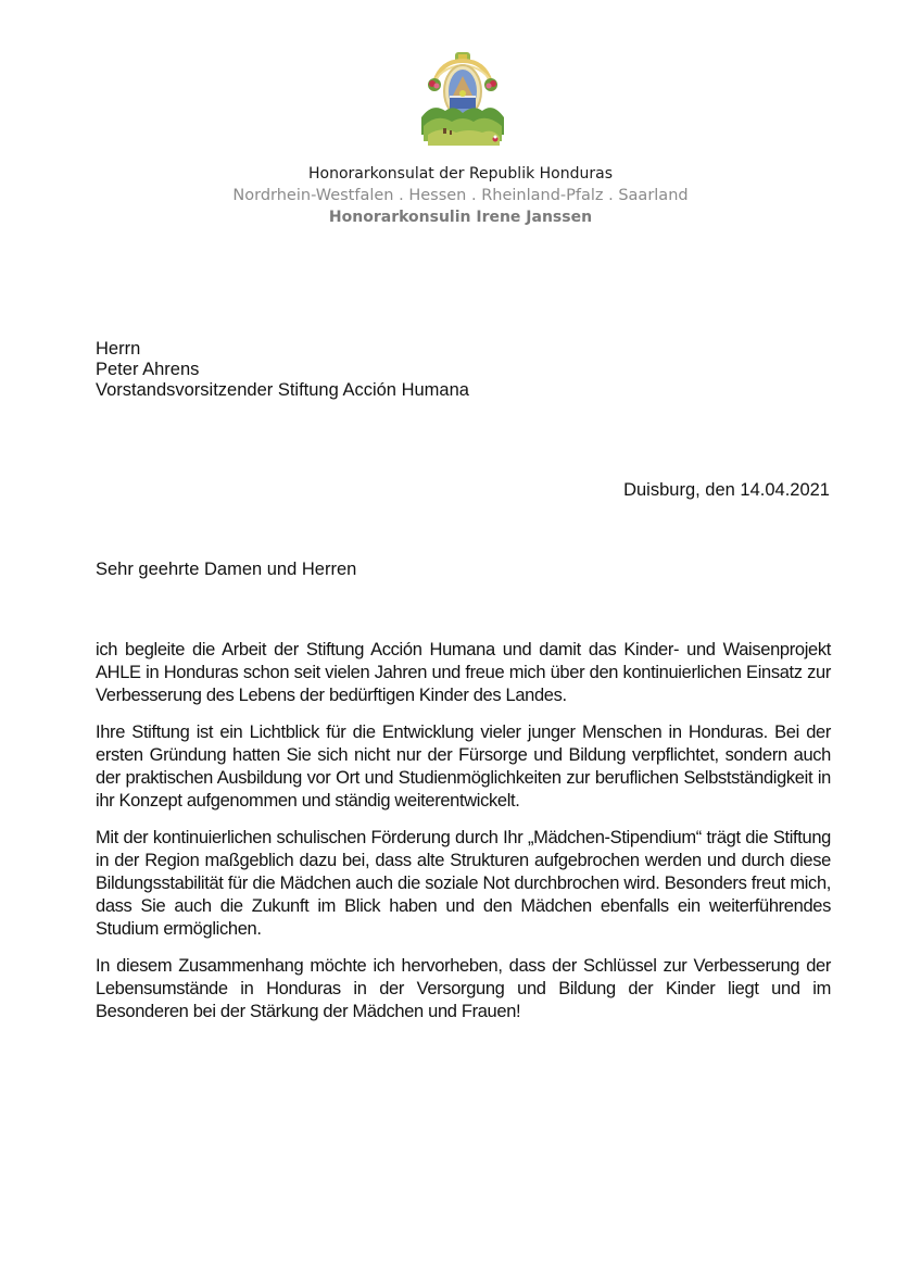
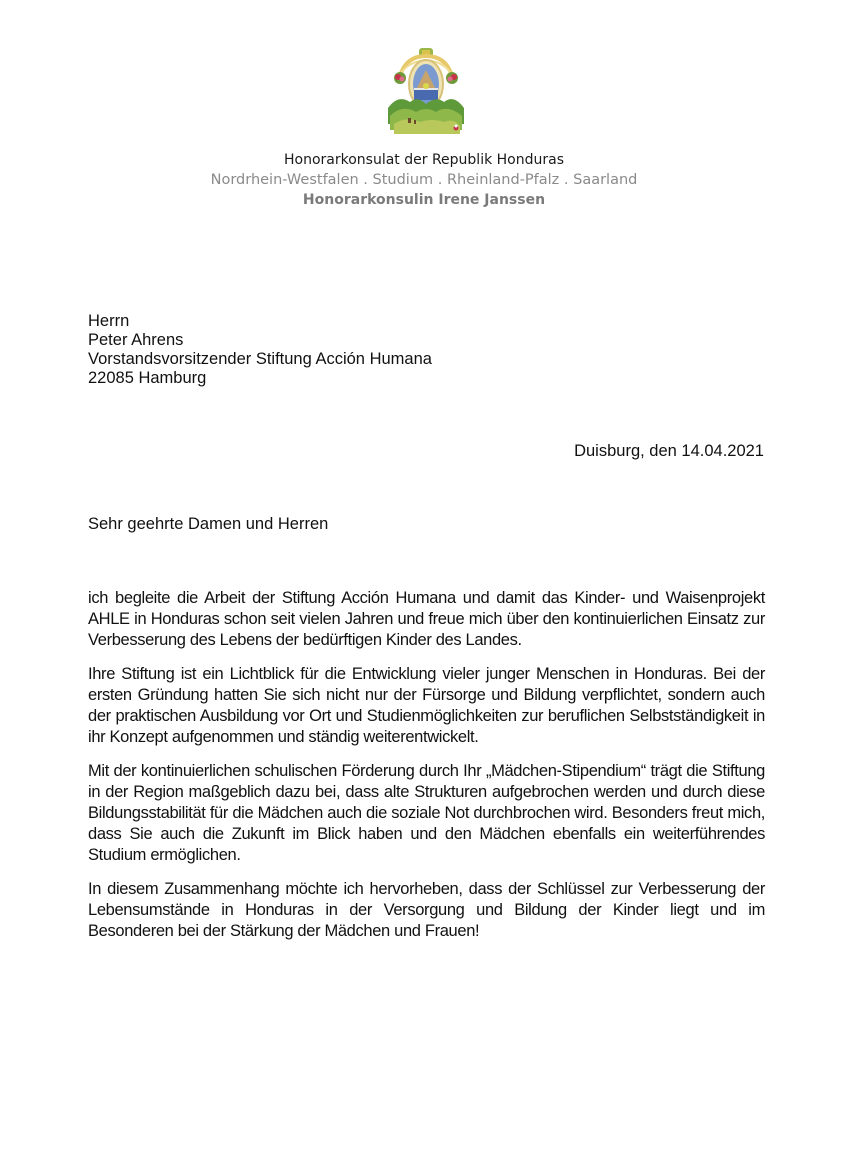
  Honorarkonsulat der Republik Honduras
- Nordrhein-Westfalen . Hessen . Rheinland-Pfalz . Saarland
+ Nordrhein-Westfalen . Studium . Rheinland-Pfalz . Saarland
  Honorarkonsulin Irene Janssen
  Herrn
  Peter Ahrens
  Vorstandsvorsitzender Stiftung Acción Humana
+ 22085 Hamburg
  Duisburg, den 14.04.2021
  Sehr geehrte Damen und Herren
  ich begleite die Arbeit der Stiftung Acción Humana und damit das Kinder- und Waisenprojekt AHLE in Honduras schon seit vielen Jahren und freue mich über den kontinuierlichen Einsatz zur Verbesserung des Lebens der bedürftigen Kinder des Landes.
  Ihre Stiftung ist ein Lichtblick für die Entwicklung vieler junger Menschen in Honduras. Bei der ersten Gründung hatten Sie sich nicht nur der Fürsorge und Bildung verpflichtet, sondern auch der praktischen Ausbildung vor Ort und Studienmöglichkeiten zur beruflichen Selbstständigkeit in ihr Konzept aufgenommen und ständig weiterentwickelt.
  Mit der kontinuierlichen schulischen Förderung durch Ihr „Mädchen-Stipendium“ trägt die Stiftung in der Region maßgeblich dazu bei, dass alte Strukturen aufgebrochen werden und durch diese Bildungsstabilität für die Mädchen auch die soziale Not durchbrochen wird. Besonders freut mich, dass Sie auch die Zukunft im Blick haben und den Mädchen ebenfalls ein weiterführendes Studium ermöglichen.
  In diesem Zusammenhang möchte ich hervorheben, dass der Schlüssel zur Verbesserung der Lebensumstände in Honduras in der Versorgung und Bildung der Kinder liegt und im Besonderen bei der Stärkung der Mädchen und Frauen!
